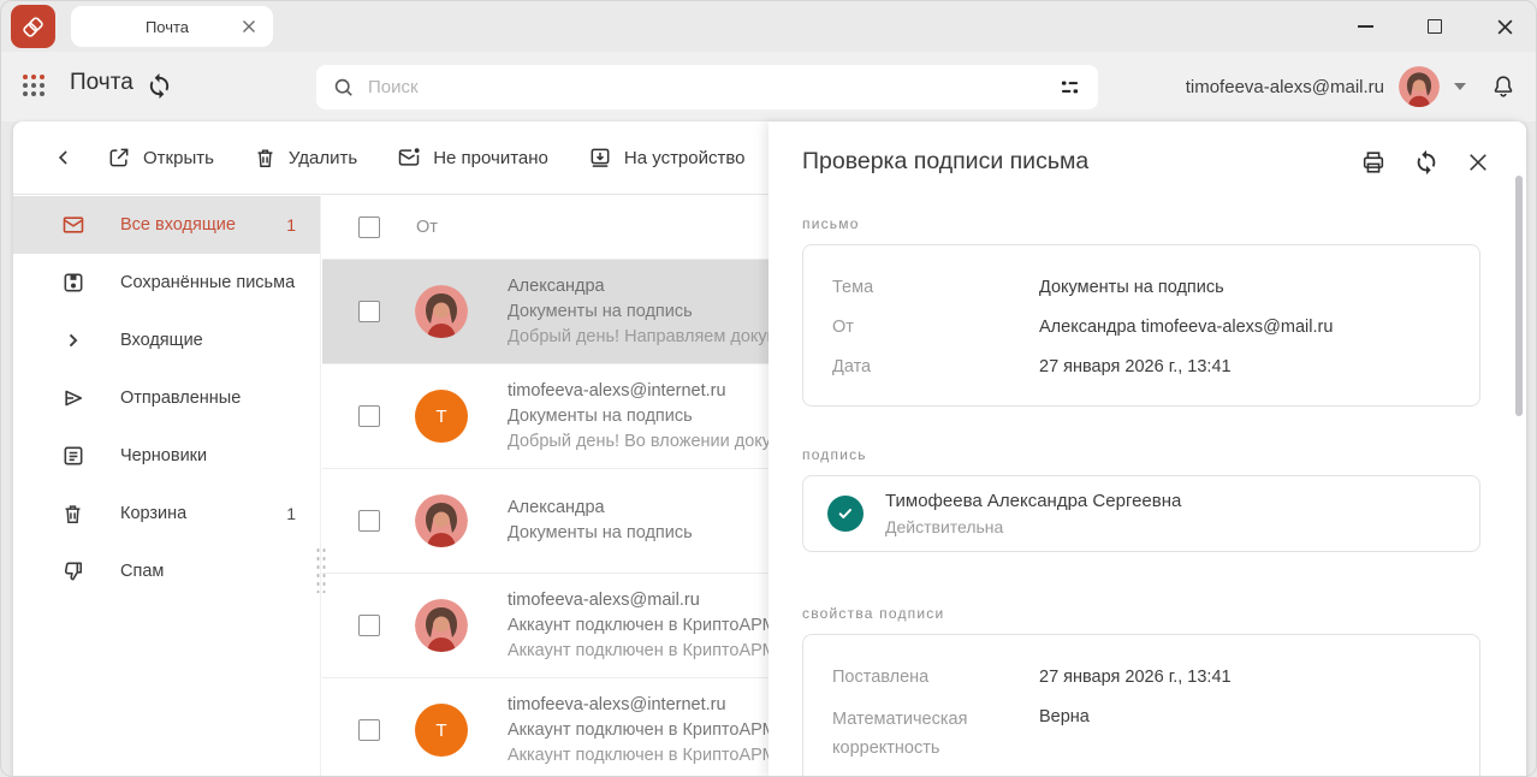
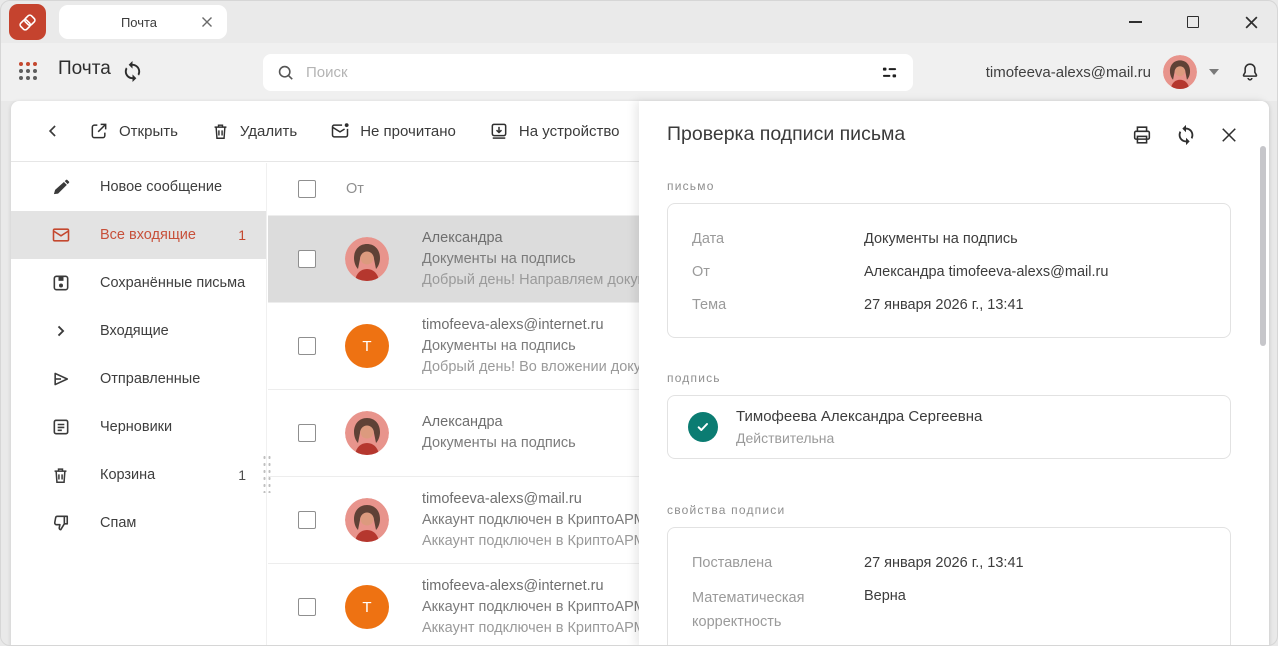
  Почта
  Почта
  Поиск
  timofeeva-alexs@mail.ru
  Открыть
  Удалить
  Не прочитано
  На устройство
+ Новое сообщение
  Все входящие
  1
  Сохранённые письма
  Входящие
  Отправленные
  Черновики
  Корзина
  1
  Спам
  От
  Александра
  Документы на подпись
  Добрый день! Направляем доку
  Т
  timofeeva-alexs@internet.ru
  Документы на подпись
  Добрый день! Во вложении доку
  Александра
  Документы на подпись
  timofeeva-alexs@mail.ru
  Аккаунт подключен в КриптоАР
  Аккаунт подключен в КриптоАР
  Т
  timofeeva-alexs@internet.ru
  Аккаунт подключен в КриптоАР
  Аккаунт подключен в КриптоАР
  Проверка подписи письма
  письмо
- Тема
+ Дата
  Документы на подпись
  От
  Александра timofeeva-alexs@mail.ru
- Дата
+ Тема
  27 января 2026 г., 13:41
  подпись
  Тимофеева Александра Сергеевна
  Действительна
  свойства подписи
  Поставлена
  27 января 2026 г., 13:41
  Математическая корректность
  Верна
